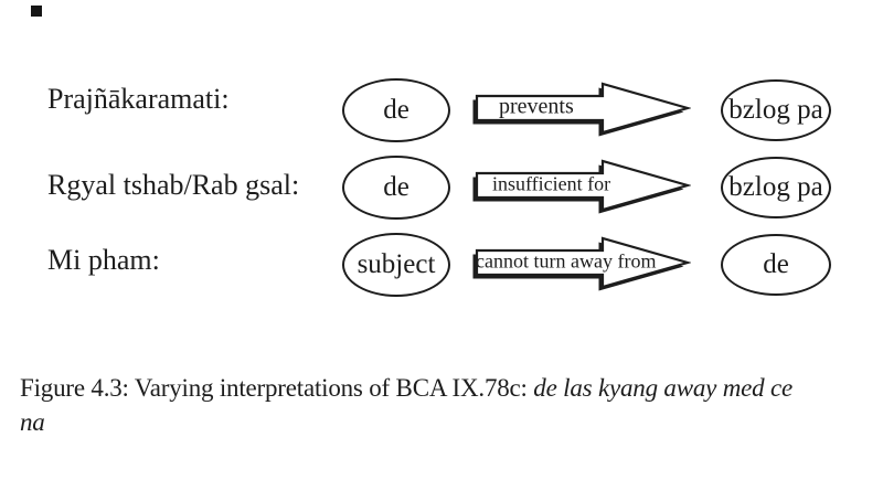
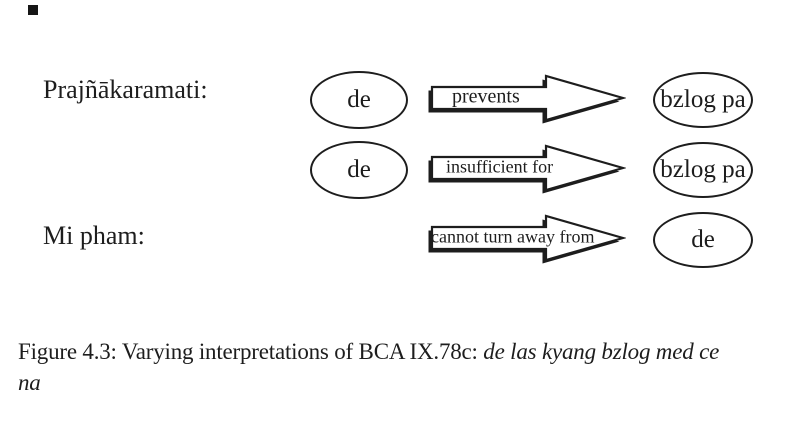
  Prajñākaramati:
  de
  prevents
  bzlog pa
- Rgyal tshab/Rab gsal:
  de
  insufficient for
  bzlog pa
  Mi pham:
- subject
  cannot turn away from
  de
- Figure 4.3: Varying interpretations of BCA IX.78c: de las kyang away med ce
+ Figure 4.3: Varying interpretations of BCA IX.78c: de las kyang bzlog med ce
  na
